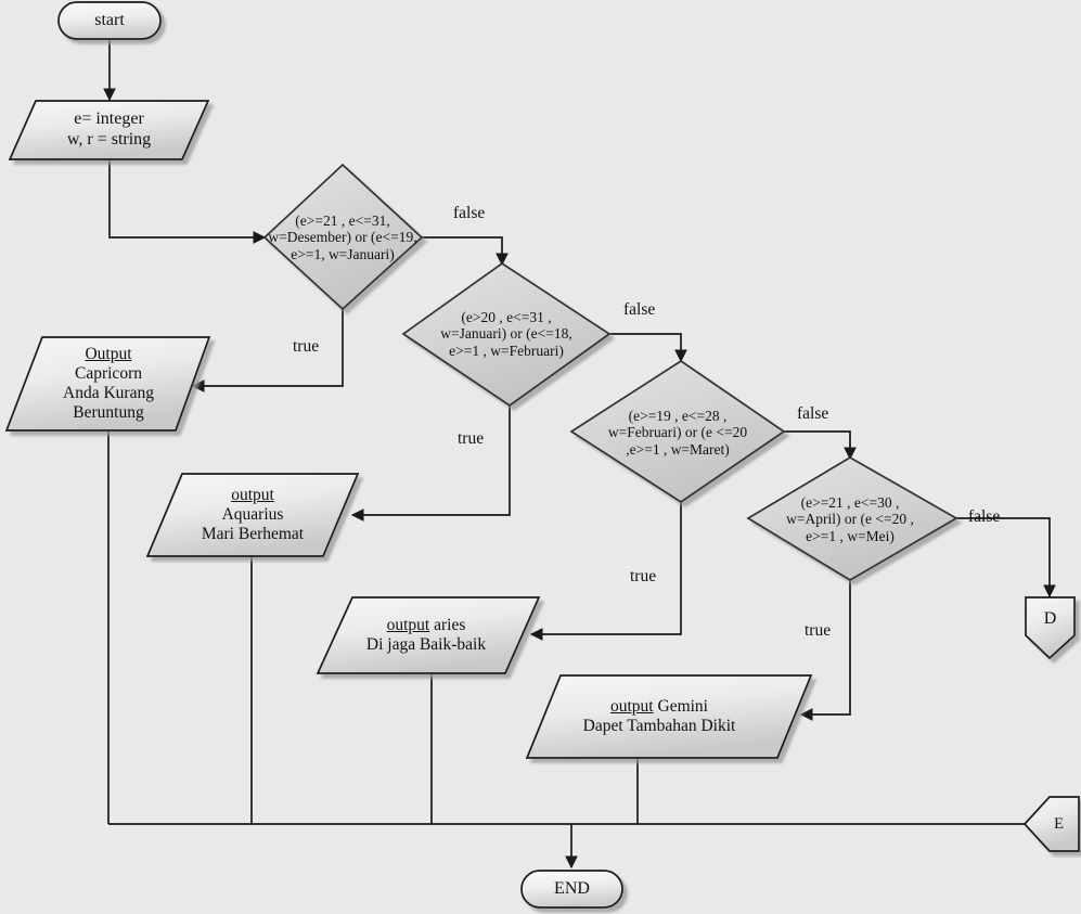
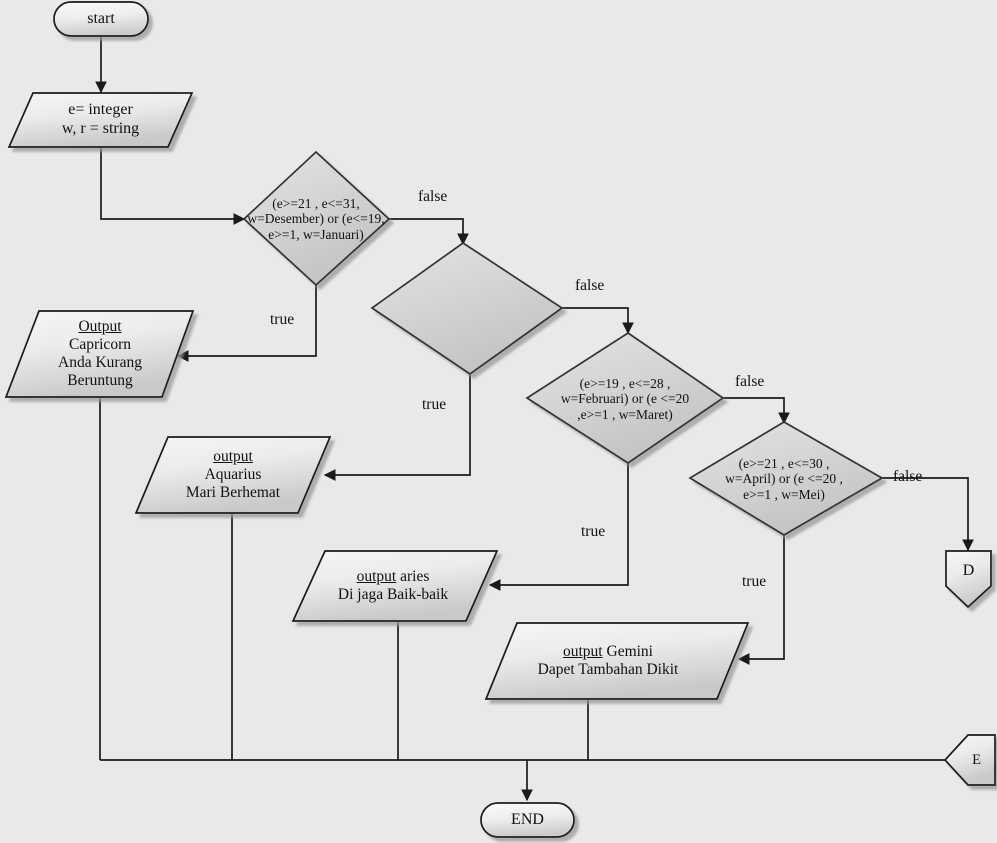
  start
  e= integer
  w, r = string
  (e>=21 , e<=31,
  w=Desember) or (e<=19,
  e>=1, w=Januari)
- (e>20 , e<=31 ,
- w=Januari) or (e<=18,
- e>=1 , w=Februari)
  (e>=19 , e<=28 ,
  w=Februari) or (e <=20
  ,e>=1 , w=Maret)
  (e>=21 , e<=30 ,
  w=April) or (e <=20 ,
  e>=1 , w=Mei)
  Output
  Capricorn
  Anda Kurang
  Beruntung
  output
  Aquarius
  Mari Berhemat
  output aries
  Di jaga Baik-baik
  output Gemini
  Dapet Tambahan Dikit
  D
  E
  END
  false
  false
  false
  false
  true
  true
  true
  true
